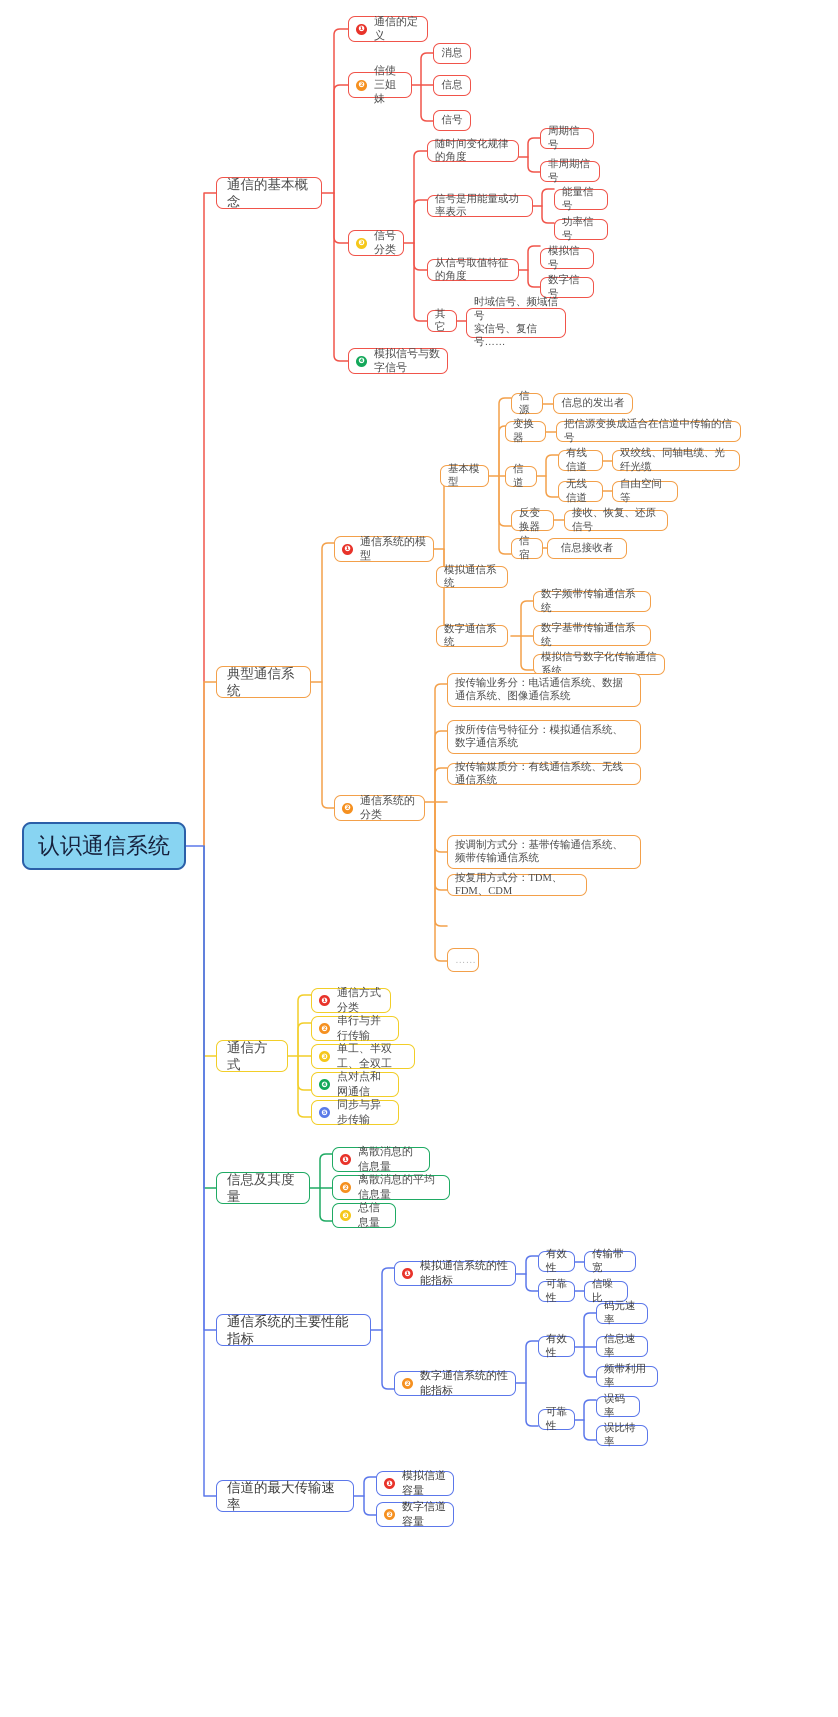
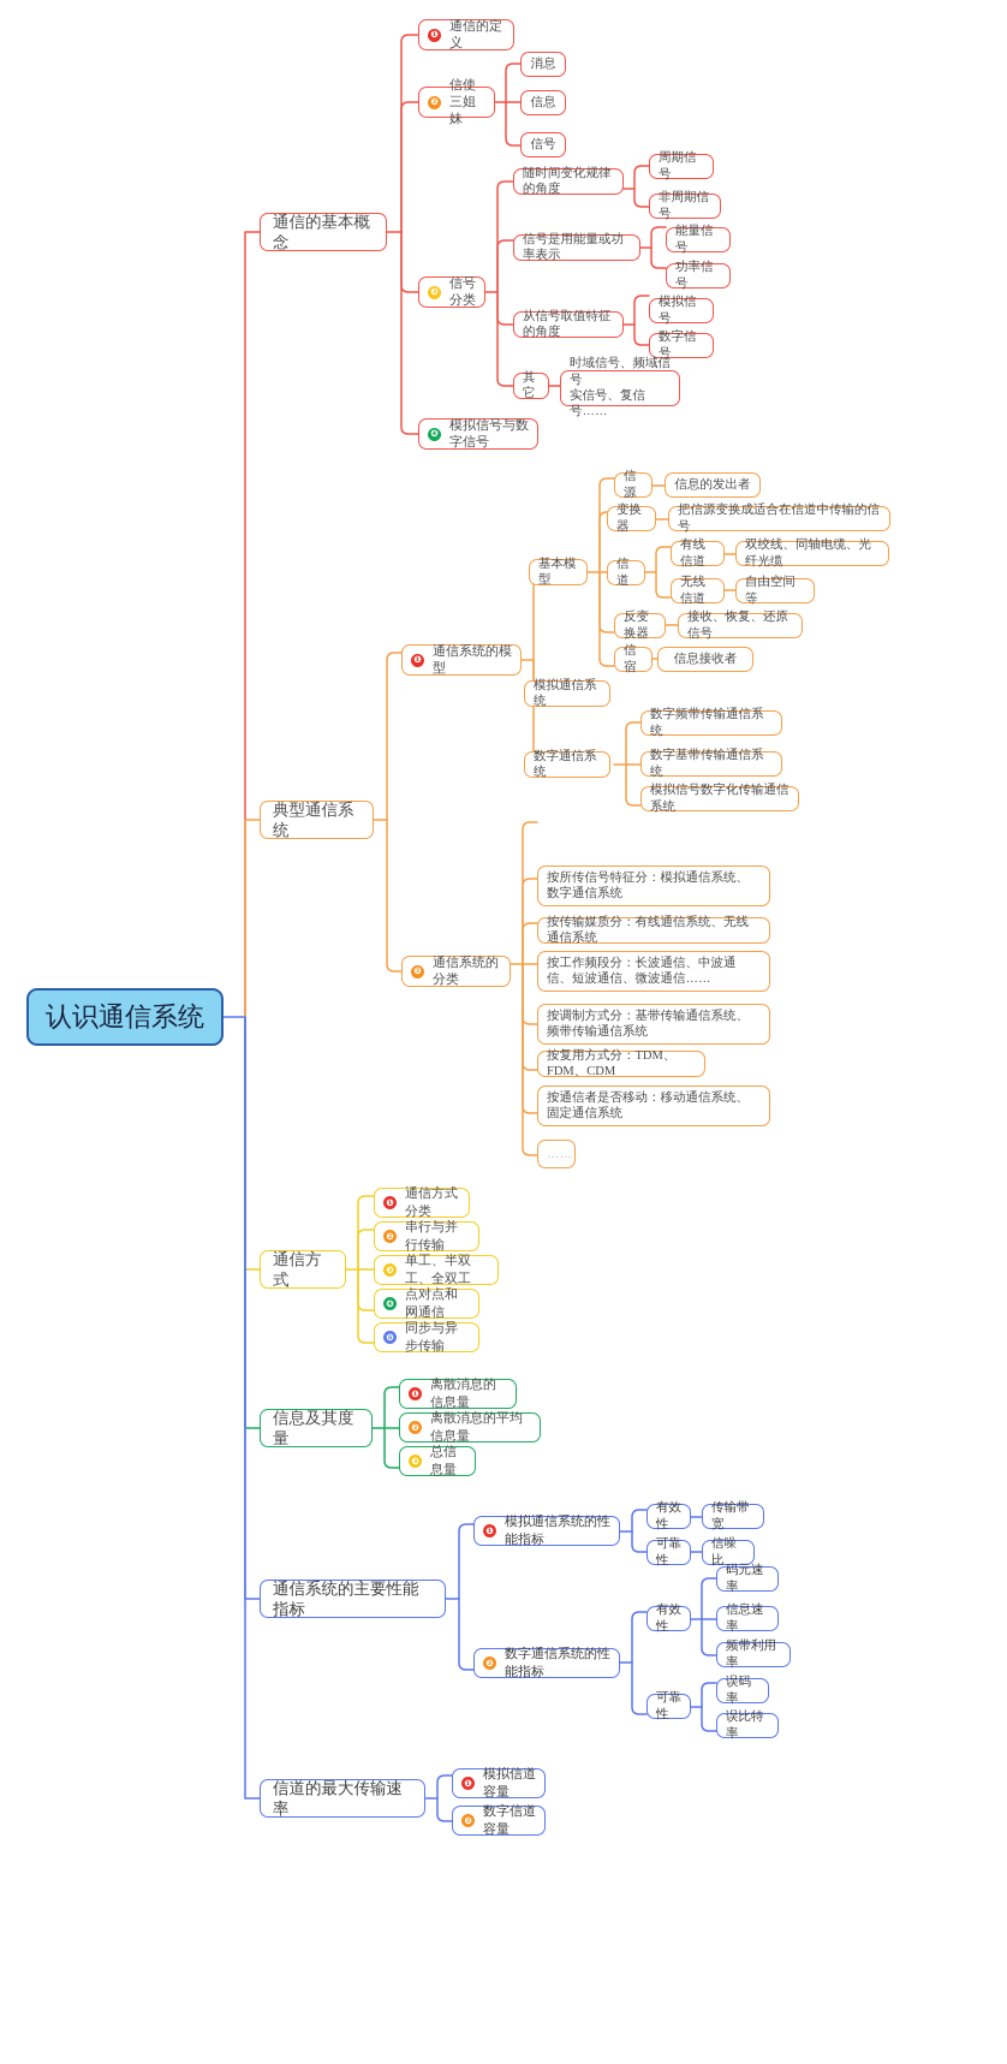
  认识通信系统
  通信的基本概念
  ❶
  通信的定义
  ❷
  信使三姐妹
  消息
  信息
  信号
  ❸
  信号分类
  随时间变化规律的角度
  周期信号
  非周期信号
  信号是用能量或功率表示
  能量信号
  功率信号
  从信号取值特征的角度
  模拟信号
  数字信号
  其它
  时域信号、频域信号
  实信号、复信号……
  ❹
  模拟信号与数字信号
  典型通信系统
  ❶
  通信系统的模型
  基本模型
  信源
  信息的发出者
  变换器
  把信源变换成适合在信道中传输的信号
  信道
  有线信道
  双绞线、同轴电缆、光纤光缆
  无线信道
  自由空间等
  反变换器
  接收、恢复、还原信号
  信宿
  信息接收者
  模拟通信系统
  数字通信系统
  数字频带传输通信系统
  数字基带传输通信系统
  模拟信号数字化传输通信系统
  ❷
  通信系统的分类
- 按传输业务分：电话通信系统、数据通信系统、图像通信系统
  按所传信号特征分：模拟通信系统、数字通信系统
  按传输媒质分：有线通信系统、无线通信系统
+ 按工作频段分：长波通信、中波通信、短波通信、微波通信……
  按调制方式分：基带传输通信系统、频带传输通信系统
  按复用方式分：TDM、FDM、CDM
+ 按通信者是否移动：移动通信系统、固定通信系统
  ……
  通信方式
  ❶
  通信方式分类
  ❷
  串行与并行传输
  ❸
  单工、半双工、全双工
  ❹
  点对点和网通信
  ❺
  同步与异步传输
  信息及其度量
  ❶
  离散消息的信息量
  ❷
  离散消息的平均信息量
  ❸
  总信息量
  通信系统的主要性能指标
  ❶
  模拟通信系统的性能指标
  有效性
  传输带宽
  可靠性
  信噪比
  ❷
  数字通信系统的性能指标
  有效性
  码元速率
  信息速率
  频带利用率
  可靠性
  误码率
  误比特率
  信道的最大传输速率
  ❶
  模拟信道容量
  ❷
  数字信道容量
